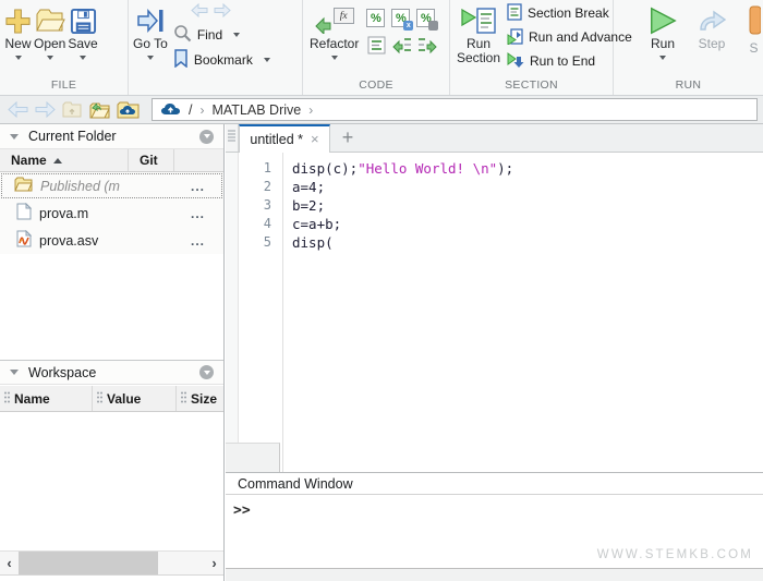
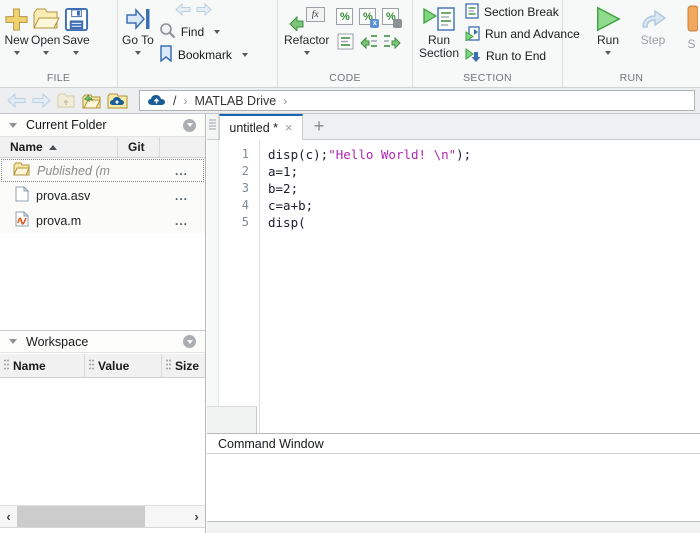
  New
  Open
  Save
  FILE
  Go To
  Find
  Bookmark
  fx
  Refactor
  %
  %
  %
  CODE
  Run Section
  Section Break
  Run and Advance
  Run to End
  SECTION
  Run
  Step
  S
  RUN
  /
  ›
  MATLAB Drive
  ›
  Current Folder
  Name
  Git
  Published (m
  ...
- prova.m
+ prova.asv
  ...
- prova.asv
+ prova.m
  ...
  Workspace
  Name
  Value
  Size
  ‹
  ›
  untitled *
  ×
  +
  1
  2
  3
  4
  5
  disp(c);"Hello World! \n");
- a=4;
+ a=1;
  b=2;
  c=a+b;
  disp(
  Command Window
- >>
- WWW.STEMKB.COM
